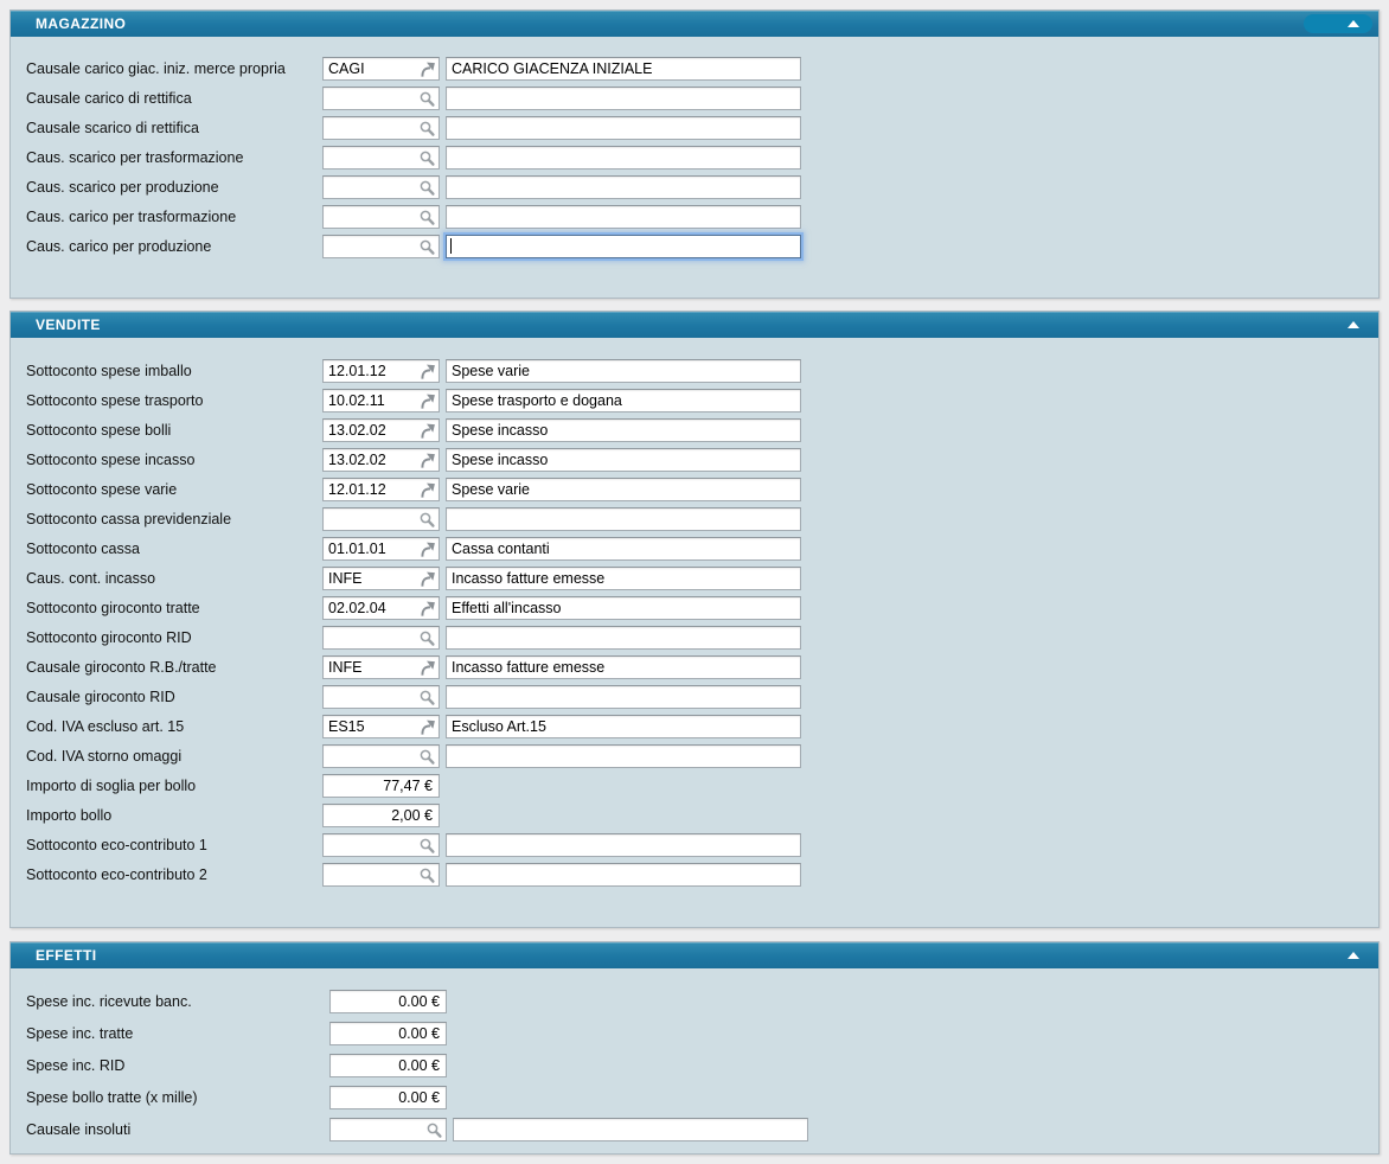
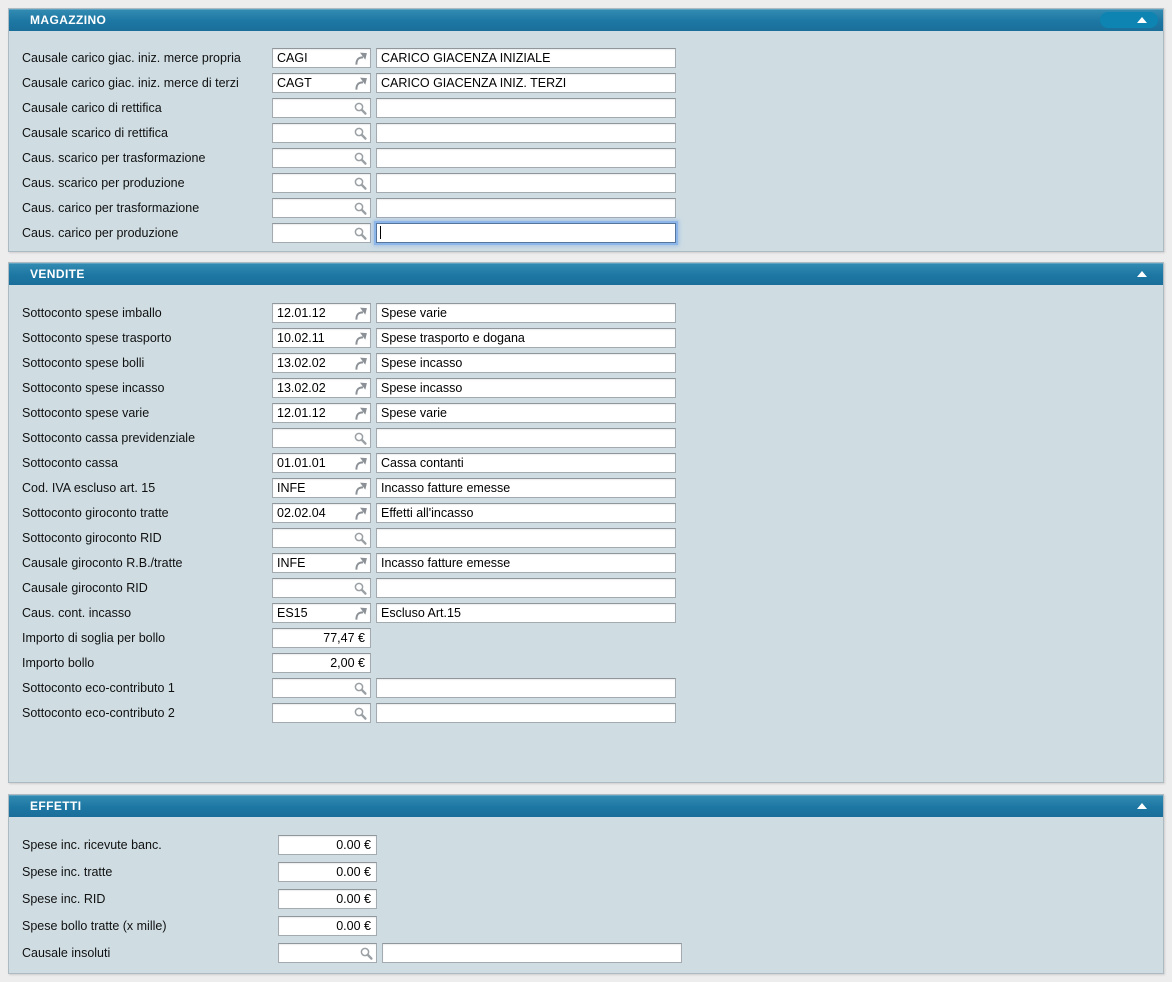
  MAGAZZINO
  Causale carico giac. iniz. merce propria
  CAGI
  CARICO GIACENZA INIZIALE
+ Causale carico giac. iniz. merce di terzi
+ CAGT
+ CARICO GIACENZA INIZ. TERZI
  Causale carico di rettifica
  Causale scarico di rettifica
  Caus. scarico per trasformazione
  Caus. scarico per produzione
  Caus. carico per trasformazione
  Caus. carico per produzione
  VENDITE
  Sottoconto spese imballo
  12.01.12
  Spese varie
  Sottoconto spese trasporto
  10.02.11
  Spese trasporto e dogana
  Sottoconto spese bolli
  13.02.02
  Spese incasso
  Sottoconto spese incasso
  13.02.02
  Spese incasso
  Sottoconto spese varie
  12.01.12
  Spese varie
  Sottoconto cassa previdenziale
  Sottoconto cassa
  01.01.01
  Cassa contanti
- Caus. cont. incasso
+ Cod. IVA escluso art. 15
  INFE
  Incasso fatture emesse
  Sottoconto giroconto tratte
  02.02.04
  Effetti all'incasso
  Sottoconto giroconto RID
  Causale giroconto R.B./tratte
  INFE
  Incasso fatture emesse
  Causale giroconto RID
- Cod. IVA escluso art. 15
+ Caus. cont. incasso
  ES15
  Escluso Art.15
- Cod. IVA storno omaggi
  Importo di soglia per bollo
  77,47 €
  Importo bollo
  2,00 €
  Sottoconto eco-contributo 1
  Sottoconto eco-contributo 2
  EFFETTI
  Spese inc. ricevute banc.
  0.00 €
  Spese inc. tratte
  0.00 €
  Spese inc. RID
  0.00 €
  Spese bollo tratte (x mille)
  0.00 €
  Causale insoluti
